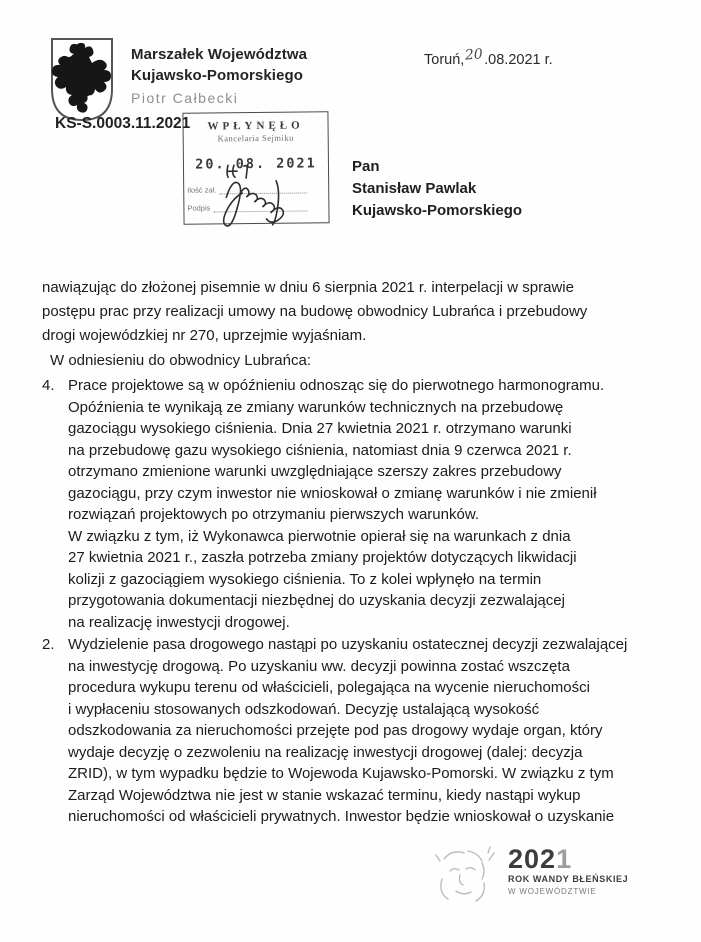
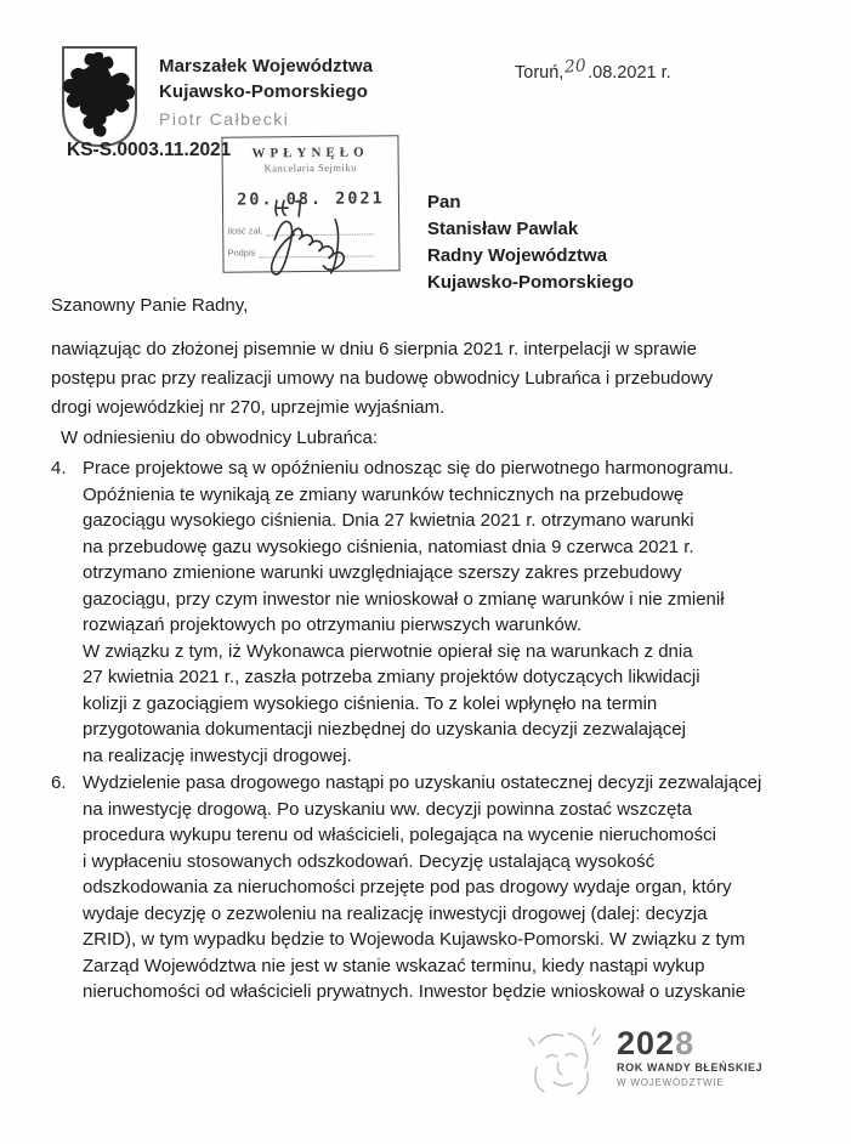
  Marszałek Województwa
  Kujawsko-Pomorskiego
  Piotr Całbecki
  KS-S.0003.11.2021
  WPŁYNĘŁO
  Kancelaria Sejmiku
  20. 08. 2021
  Ilość zał.
  Podpis
  Pan
  Stanisław Pawlak
+ Radny Województwa
  Kujawsko-Pomorskiego
+ Szanowny Panie Radny,
  nawiązując do złożonej pisemnie w dniu 6 sierpnia 2021 r. interpelacji w sprawie
  postępu prac przy realizacji umowy na budowę obwodnicy Lubrańca i przebudowy
  drogi wojewódzkiej nr 270, uprzejmie wyjaśniam.
  W odniesieniu do obwodnicy Lubrańca:
  4.
  Prace projektowe są w opóźnieniu odnosząc się do pierwotnego harmonogramu.
  Opóźnienia te wynikają ze zmiany warunków technicznych na przebudowę
  gazociągu wysokiego ciśnienia. Dnia 27 kwietnia 2021 r. otrzymano warunki
  na przebudowę gazu wysokiego ciśnienia, natomiast dnia 9 czerwca 2021 r.
  otrzymano zmienione warunki uwzględniające szerszy zakres przebudowy
  gazociągu, przy czym inwestor nie wnioskował o zmianę warunków i nie zmienił
  rozwiązań projektowych po otrzymaniu pierwszych warunków.
  W związku z tym, iż Wykonawca pierwotnie opierał się na warunkach z dnia
  27 kwietnia 2021 r., zaszła potrzeba zmiany projektów dotyczących likwidacji
  kolizji z gazociągiem wysokiego ciśnienia. To z kolei wpłynęło na termin
  przygotowania dokumentacji niezbędnej do uzyskania decyzji zezwalającej
  na realizację inwestycji drogowej.
- 2.
+ 6.
  Wydzielenie pasa drogowego nastąpi po uzyskaniu ostatecznej decyzji zezwalającej
  na inwestycję drogową. Po uzyskaniu ww. decyzji powinna zostać wszczęta
  procedura wykupu terenu od właścicieli, polegająca na wycenie nieruchomości
  i wypłaceniu stosowanych odszkodowań. Decyzję ustalającą wysokość
  odszkodowania za nieruchomości przejęte pod pas drogowy wydaje organ, który
  wydaje decyzję o zezwoleniu na realizację inwestycji drogowej (dalej: decyzja
  ZRID), w tym wypadku będzie to Wojewoda Kujawsko-Pomorski. W związku z tym
  Zarząd Województwa nie jest w stanie wskazać terminu, kiedy nastąpi wykup
  nieruchomości od właścicieli prywatnych. Inwestor będzie wnioskował o uzyskanie
- 2021
+ 2028
  ROK WANDY BŁEŃSKIEJ
  W WOJEWÓDZTWIE
